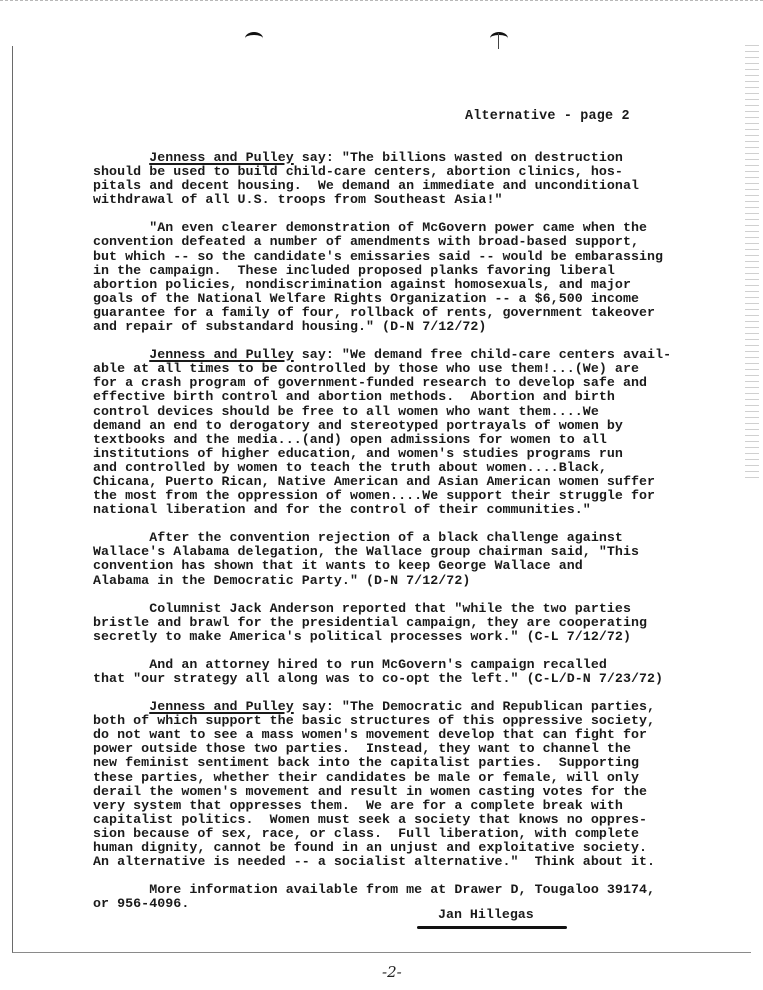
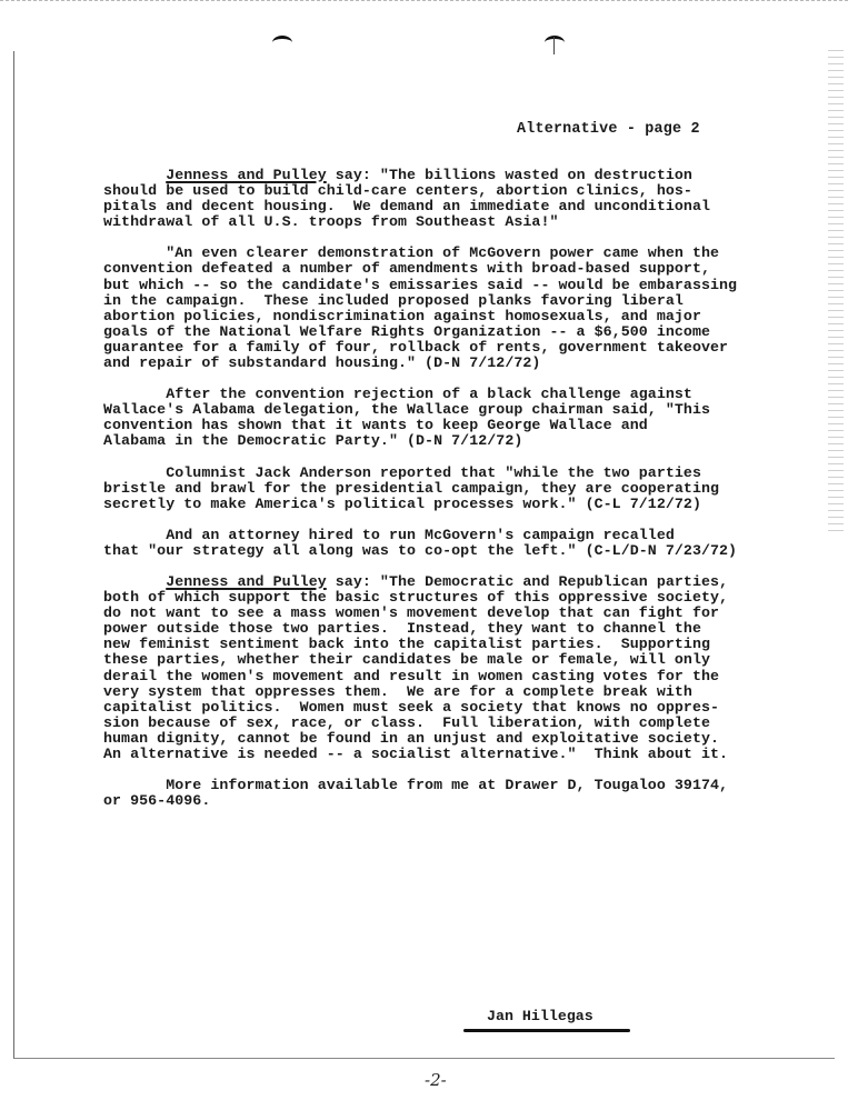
  Alternative - page 2
  Jenness and Pulley say: "The billions wasted on destruction should be used to build child-care centers, abortion clinics, hos- pitals and decent housing. We demand an immediate and unconditional withdrawal of all U.S. troops from Southeast Asia!"
  "An even clearer demonstration of McGovern power came when the convention defeated a number of amendments with broad-based support, but which -- so the candidate's emissaries said -- would be embarassing in the campaign. These included proposed planks favoring liberal abortion policies, nondiscrimination against homosexuals, and major goals of the National Welfare Rights Organization -- a $6,500 income guarantee for a family of four, rollback of rents, government takeover and repair of substandard housing." (D-N 7/12/72)
- Jenness and Pulley say: "We demand free child-care centers avail- able at all times to be controlled by those who use them!...(We) are for a crash program of government-funded research to develop safe and effective birth control and abortion methods. Abortion and birth control devices should be free to all women who want them....We demand an end to derogatory and stereotyped portrayals of women by textbooks and the media...(and) open admissions for women to all institutions of higher education, and women's studies programs run and controlled by women to teach the truth about women....Black, Chicana, Puerto Rican, Native American and Asian American women suffer the most from the oppression of women....We support their struggle for national liberation and for the control of their communities."
  After the convention rejection of a black challenge against Wallace's Alabama delegation, the Wallace group chairman said, "This convention has shown that it wants to keep George Wallace and Alabama in the Democratic Party." (D-N 7/12/72)
  Columnist Jack Anderson reported that "while the two parties bristle and brawl for the presidential campaign, they are cooperating secretly to make America's political processes work." (C-L 7/12/72)
  And an attorney hired to run McGovern's campaign recalled that "our strategy all along was to co-opt the left." (C-L/D-N 7/23/72)
  Jenness and Pulley say: "The Democratic and Republican parties, both of which support the basic structures of this oppressive society, do not want to see a mass women's movement develop that can fight for power outside those two parties. Instead, they want to channel the new feminist sentiment back into the capitalist parties. Supporting these parties, whether their candidates be male or female, will only derail the women's movement and result in women casting votes for the very system that oppresses them. We are for a complete break with capitalist politics. Women must seek a society that knows no oppres- sion because of sex, race, or class. Full liberation, with complete human dignity, cannot be found in an unjust and exploitative society. An alternative is needed -- a socialist alternative." Think about it.
  More information available from me at Drawer D, Tougaloo 39174, or 956-4096.
  Jan Hillegas
  -2-
